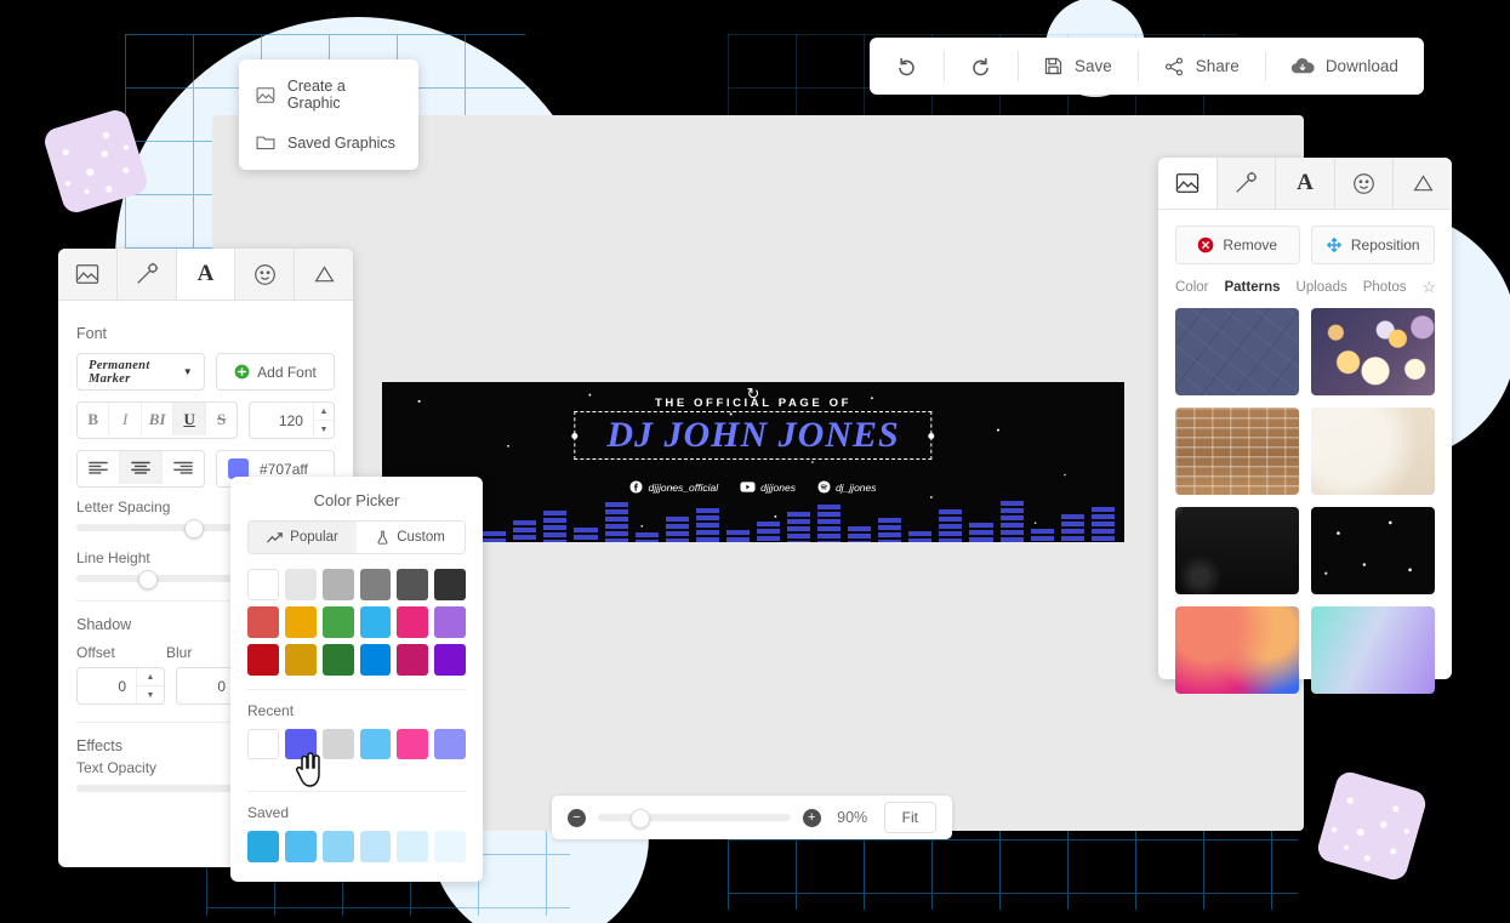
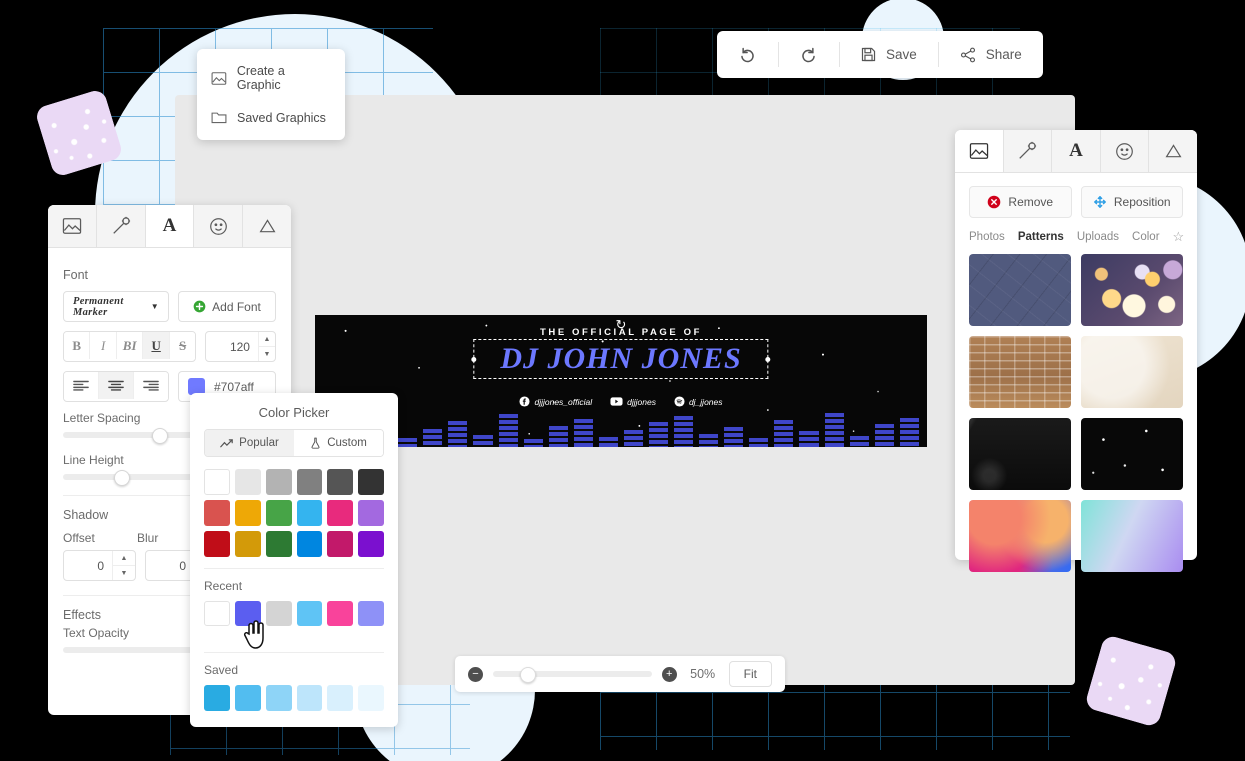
  ↻
  THE OFFICIAL PAGE OF
  DJ JOHN JONES
  djjjones_official
  djjjones
  dj_jjones
  Save
  Share
- Download
  Create a Graphic
  Saved Graphics
  A
  Font
  Permanent Marker
  ▼
  Add Font
  B
  I
  BI
  U
  S
  120
  #707aff
  Letter Spacing
  Line Height
  Shadow
  Offset
  Blur
  0
  0
  Effects
  Text Opacity
  Color Picker
  Popular
  Custom
  Recent
  Saved
  A
  Remove
  Reposition
- Color
+ Photos
  Patterns
  Uploads
- Photos
+ Color
  ☆
  −
  +
- 90%
+ 50%
  Fit
